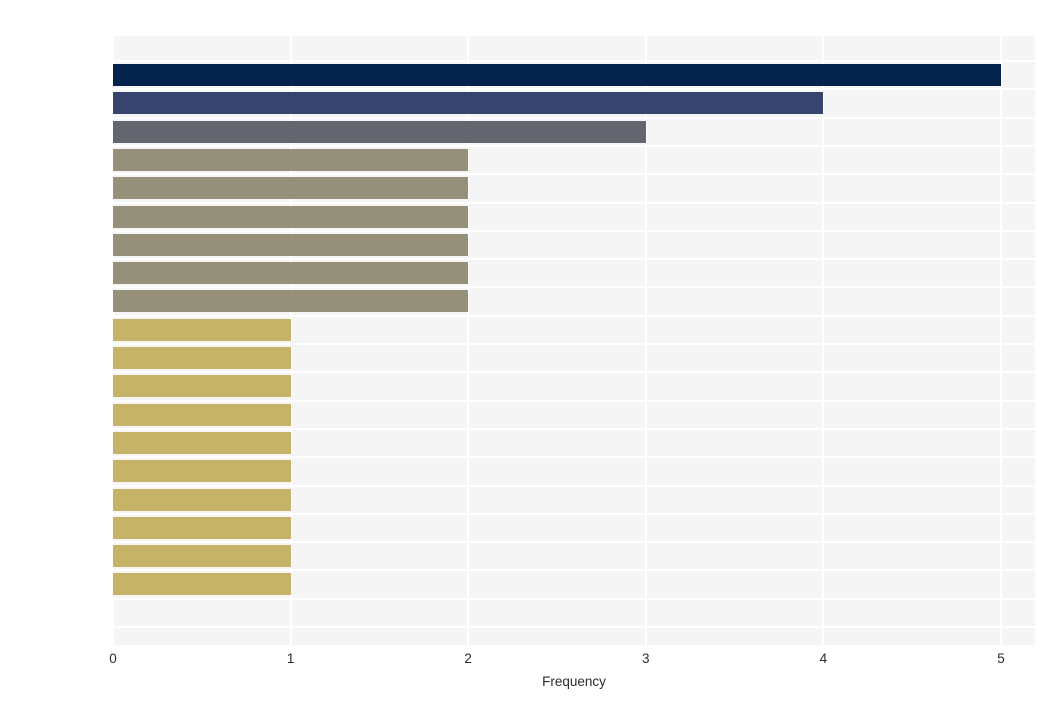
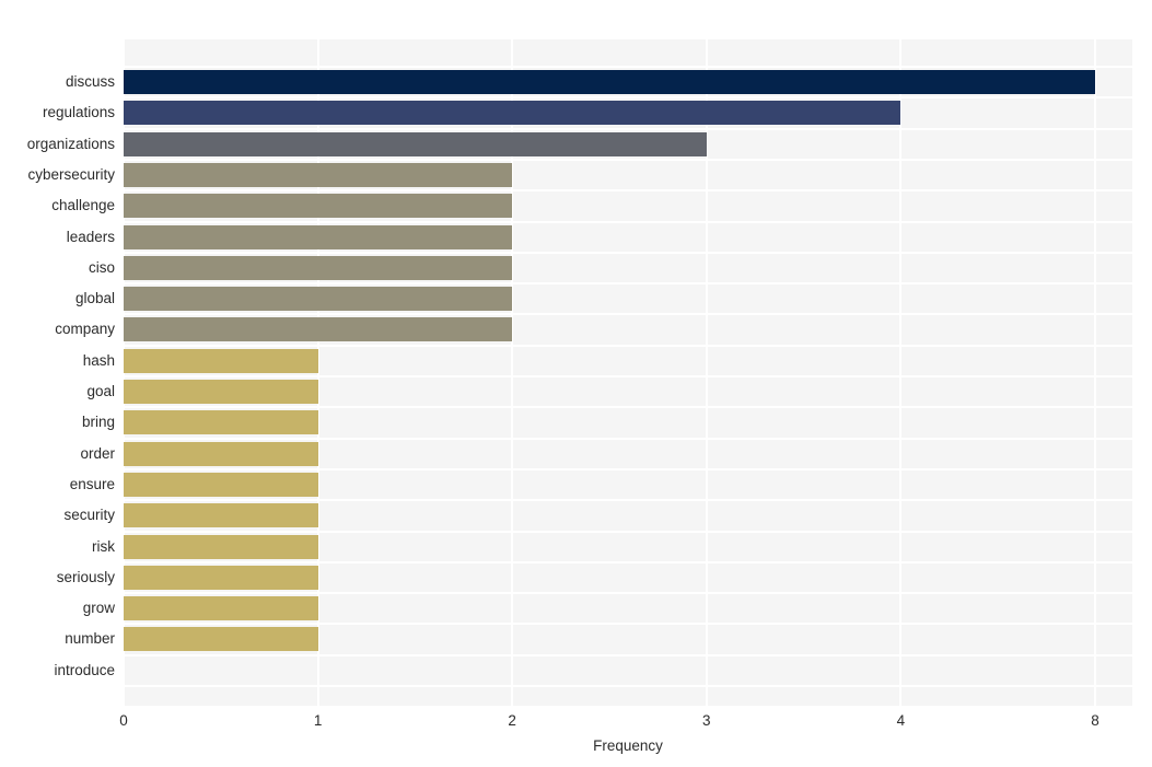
+ discuss
+ regulations
+ organizations
+ cybersecurity
+ challenge
+ leaders
+ ciso
+ global
+ company
+ hash
+ goal
+ bring
+ order
+ ensure
+ security
+ risk
+ seriously
+ grow
+ number
+ introduce
  0
  1
  2
  3
  4
- 5
+ 8
  Frequency
